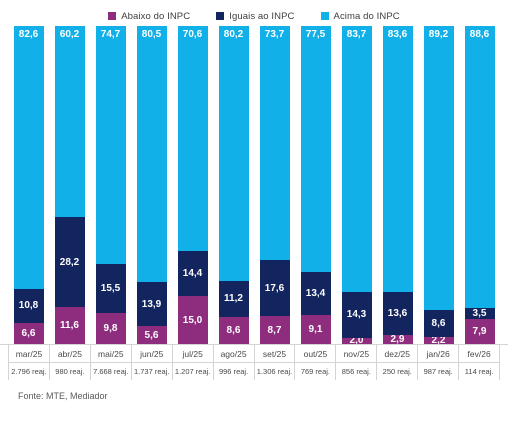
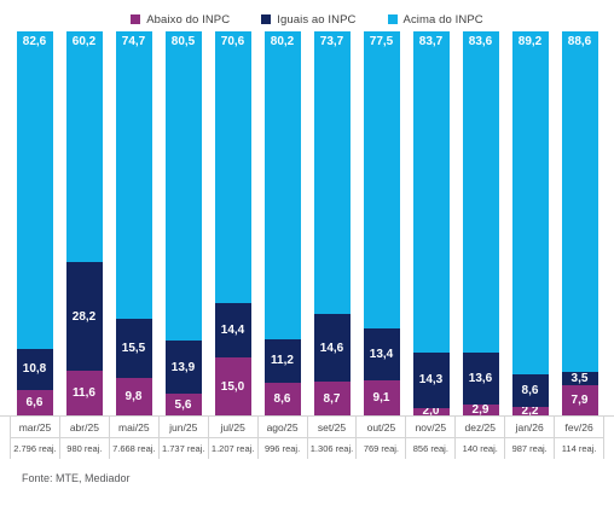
  Abaixo do INPC
  Iguais ao INPC
  Acima do INPC
  82,6
  10,8
  6,6
  60,2
  28,2
  11,6
  74,7
  15,5
  9,8
  80,5
  13,9
  5,6
  70,6
  14,4
  15,0
  80,2
  11,2
  8,6
  73,7
- 17,6
+ 14,6
  8,7
  77,5
  13,4
  9,1
  83,7
  14,3
  2,0
  83,6
  13,6
  2,9
  89,2
  8,6
  2,2
  88,6
  3,5
  7,9
  mar/25
  2.796 reaj.
  abr/25
  980 reaj.
  mai/25
  7.668 reaj.
  jun/25
  1.737 reaj.
  jul/25
  1.207 reaj.
  ago/25
  996 reaj.
  set/25
  1.306 reaj.
  out/25
  769 reaj.
  nov/25
  856 reaj.
  dez/25
- 250 reaj.
+ 140 reaj.
  jan/26
  987 reaj.
  fev/26
  114 reaj.
  Fonte: MTE, Mediador
